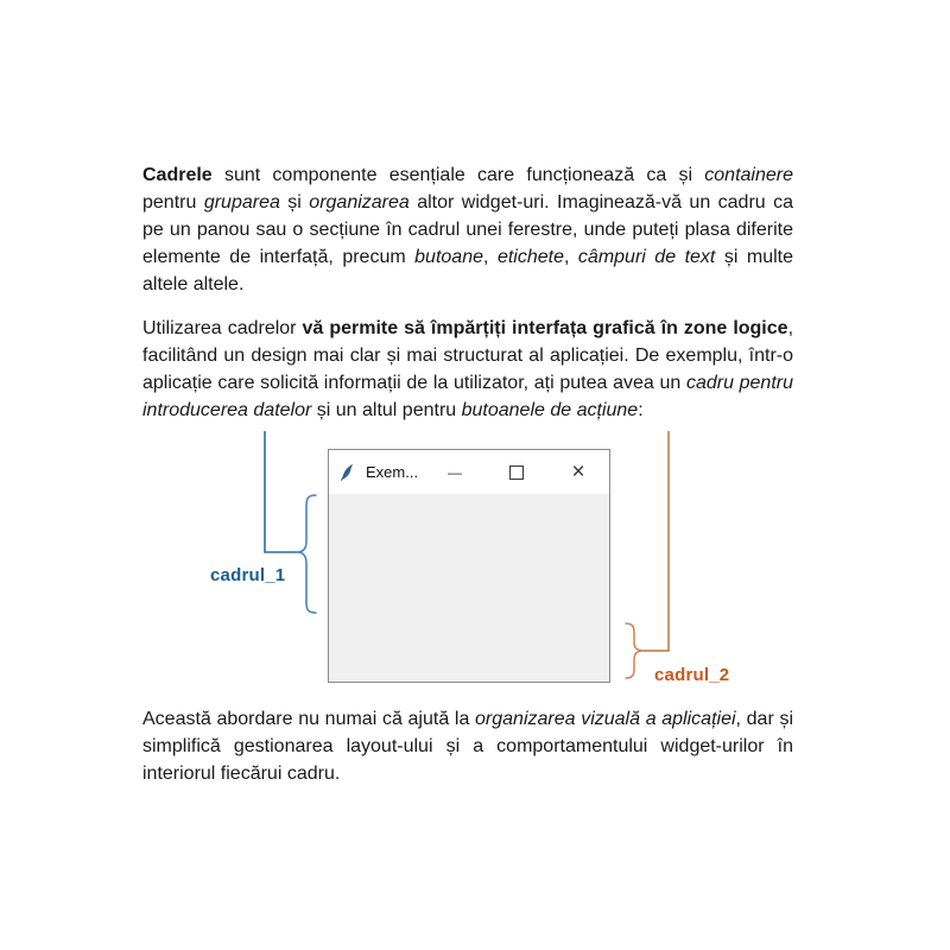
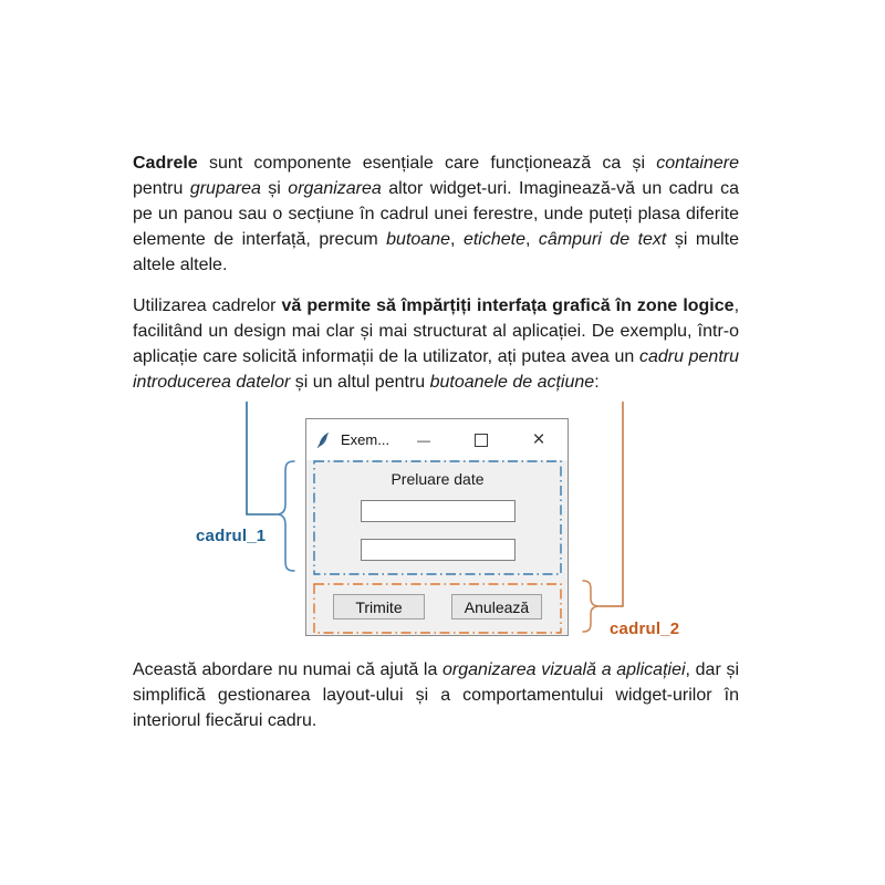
  Cadrele sunt componente esențiale care funcționează ca și containere pentru gruparea și organizarea altor widget-uri. Imaginează-vă un cadru ca pe un panou sau o secțiune în cadrul unei ferestre, unde puteți plasa diferite elemente de interfață, precum butoane, etichete, câmpuri de text și multe altele altele.
  Utilizarea cadrelor vă permite să împărțiți interfața grafică în zone logice, facilitând un design mai clar și mai structurat al aplicației. De exemplu, într-o aplicație care solicită informații de la utilizator, ați putea avea un cadru pentru introducerea datelor și un altul pentru butoanele de acțiune:
  Această abordare nu numai că ajută la organizarea vizuală a aplicației, dar și simplifică gestionarea layout-ului și a comportamentului widget-urilor în interiorul fiecărui cadru.
  cadrul_1
  cadrul_2
  Exem...
  —
  ×
+ Preluare date
+ Trimite
+ Anulează
